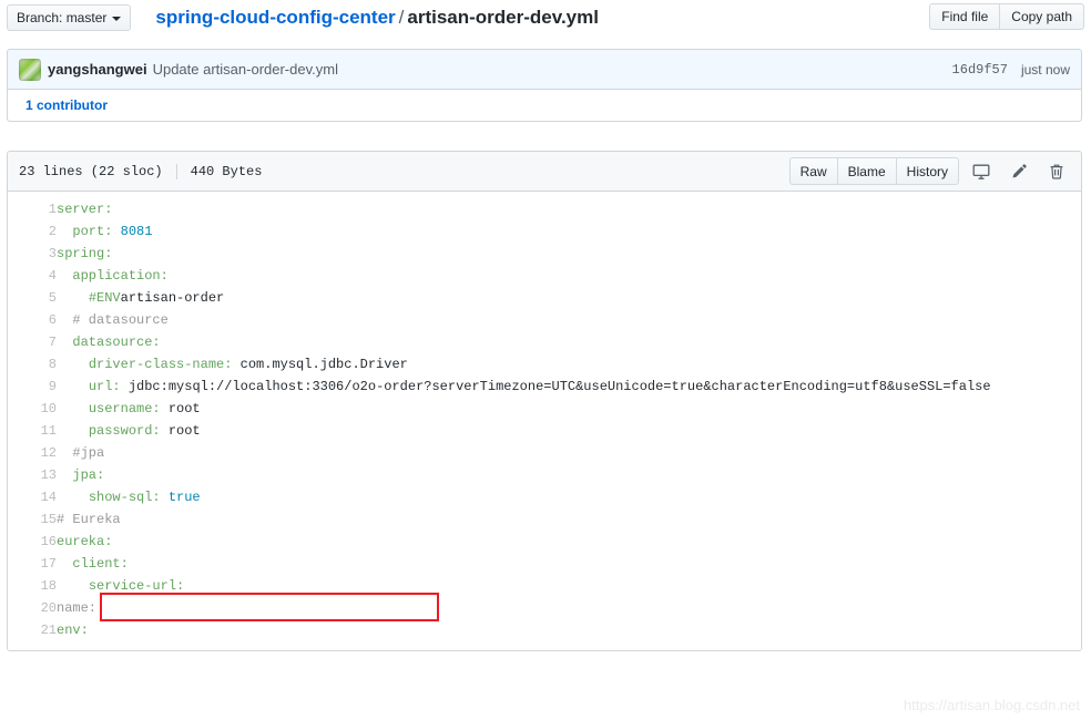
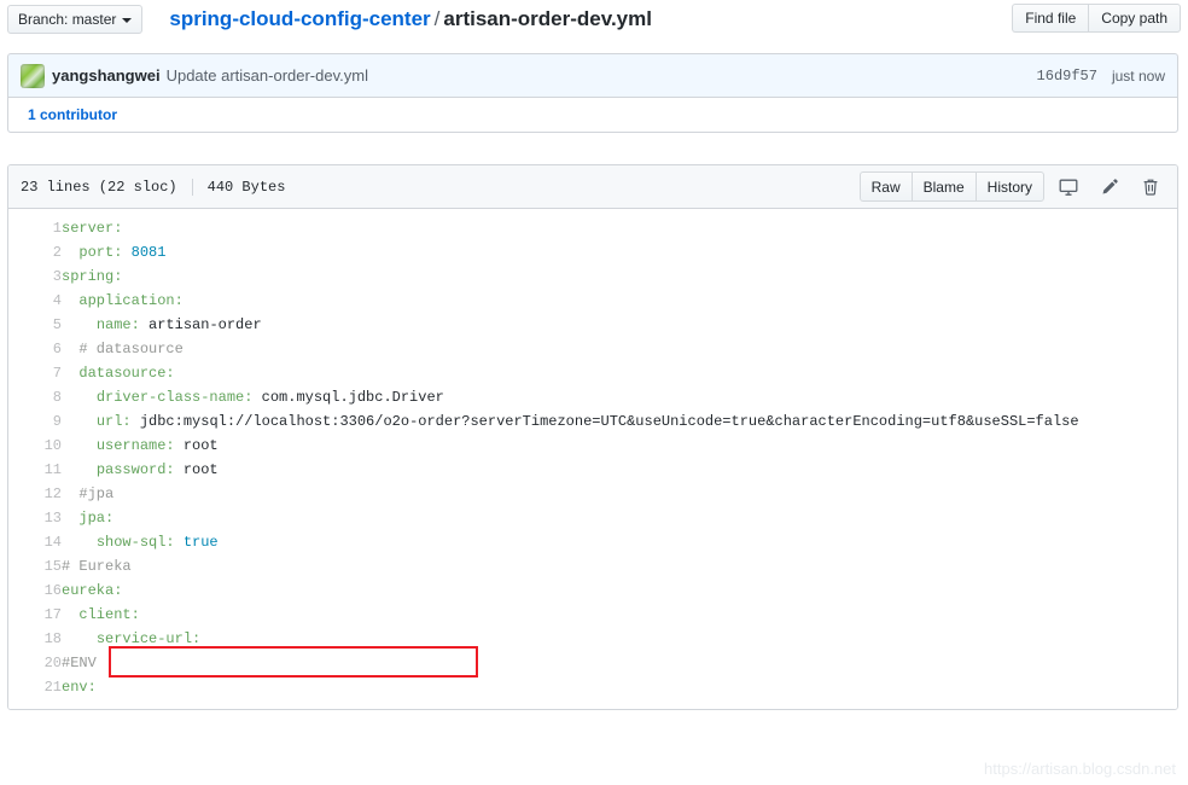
  Branch: master
  spring-cloud-config-center / artisan-order-dev.yml
  Find file
  Copy path
  yangshangwei
  Update artisan-order-dev.yml
  16d9f57
  just now
  1 contributor
  23 lines (22 sloc)
  440 Bytes
  Raw
  Blame
  History
  1	server:
  2	port: 8081
  3	spring:
  4	application:
- 5	#ENVartisan-order
+ 5	name: artisan-order
  6	# datasource
  7	datasource:
  8	driver-class-name: com.mysql.jdbc.Driver
  9	url: jdbc:mysql://localhost:3306/o2o-order?serverTimezone=UTC&useUnicode=true&characterEncoding=utf8&useSSL=false
  10	username: root
  11	password: root
  12	#jpa
  13	jpa:
  14	show-sql: true
  15	# Eureka
  16	eureka:
  17	client:
  18	service-url:
- 20	name:
+ 20	#ENV
  21	env:
